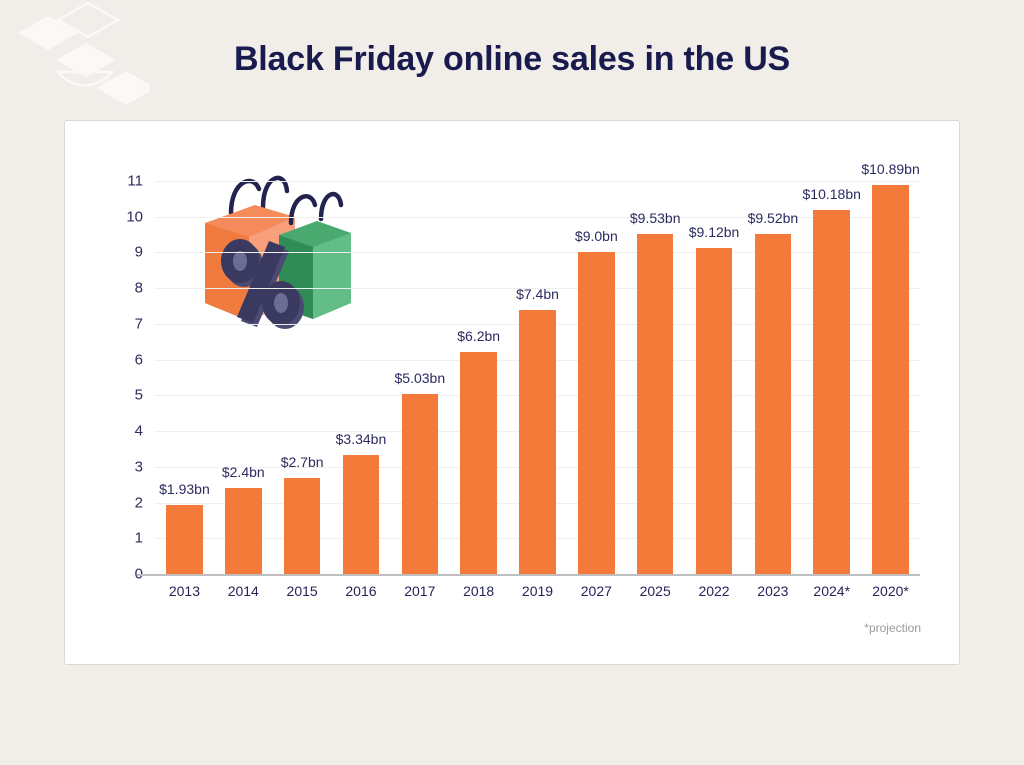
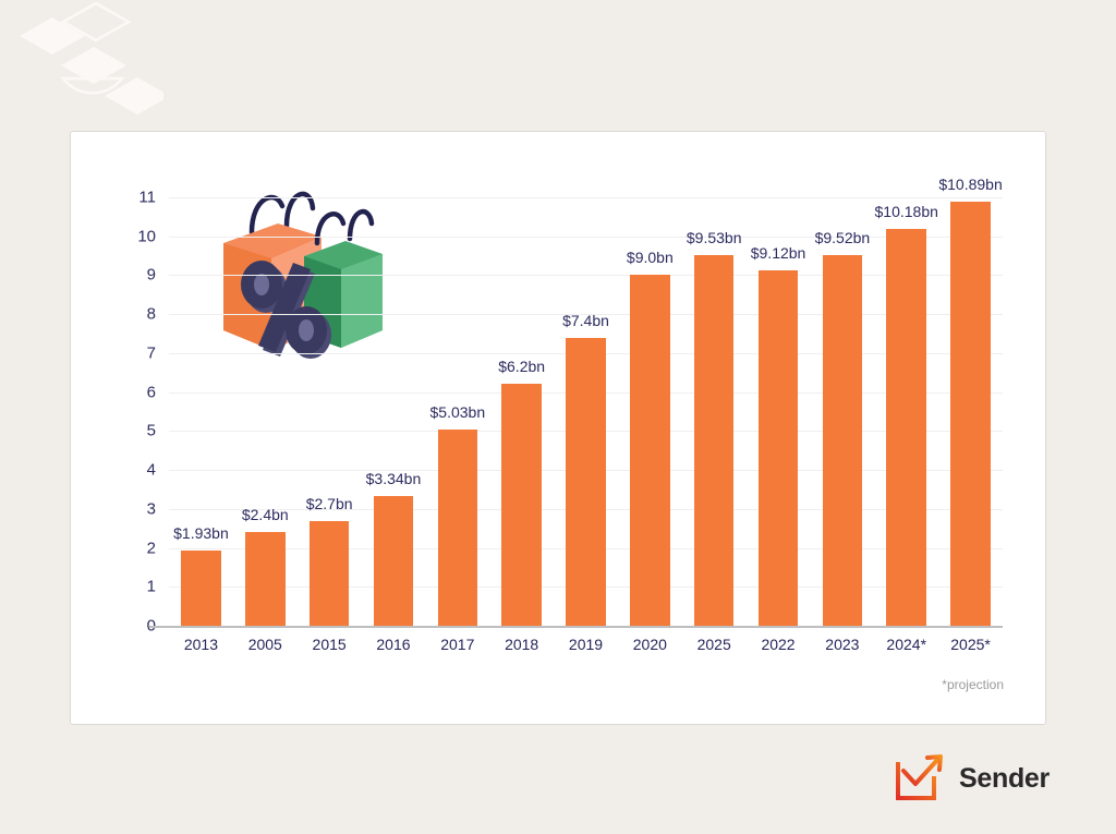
- Black Friday online sales in the US
  *projection
  1
  2
  3
  4
  5
  6
  7
  8
  9
  10
  11
  $1.93bn
  2013
  $2.4bn
- 2014
+ 2005
  $2.7bn
  2015
  $3.34bn
  2016
  $5.03bn
  2017
  $6.2bn
  2018
  $7.4bn
  2019
  $9.0bn
- 2027
+ 2020
  $9.53bn
  2025
  $9.12bn
  2022
  $9.52bn
  2023
  $10.18bn
  2024*
  $10.89bn
- 2020*
+ 2025*
+ Sender
